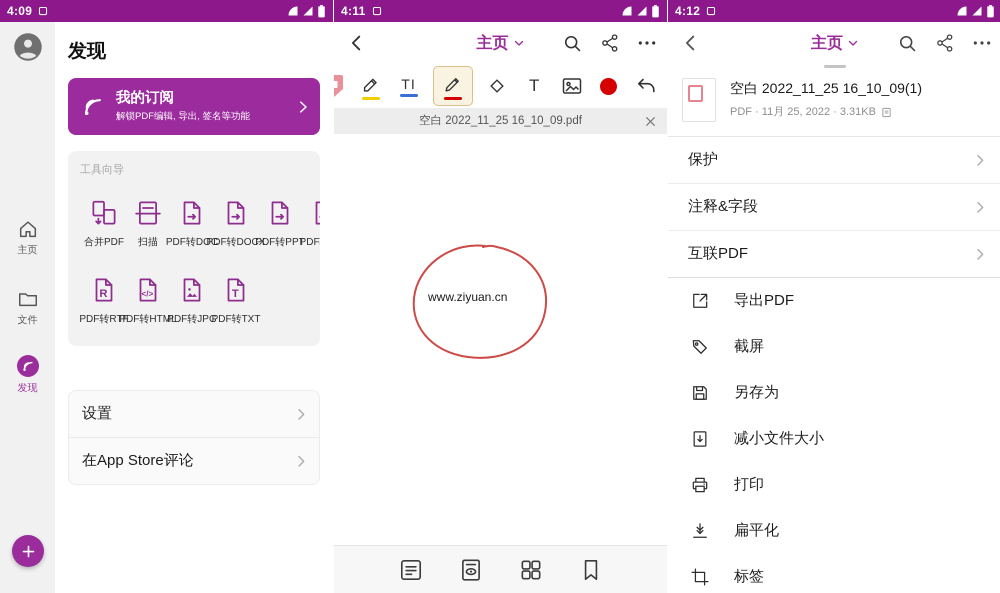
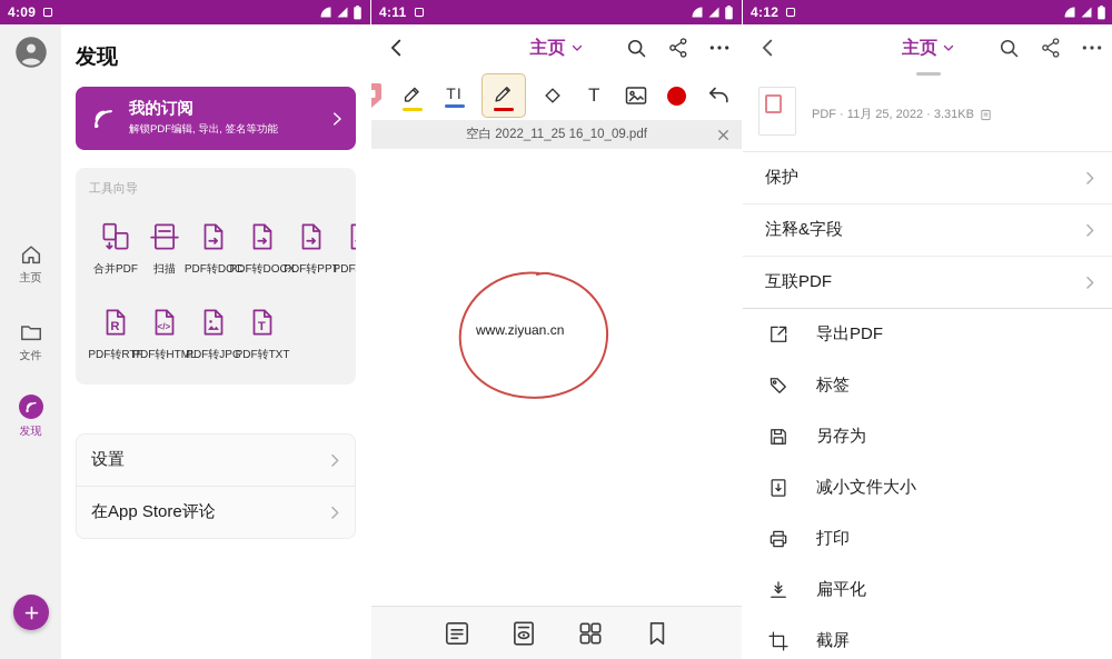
  4:09
  主页
  文件
  发现
  发现
  我的订阅
  解锁PDF编辑, 导出, 签名等功能
  工具向导
  合并PDF
  扫描
  PDF转DOC
  PDF转DOCX
  PDF转PPT
  R
  PDF转RTF
  </>
  PDF转HTML
  PDF转JPG
  T
  PDF转TXT
  设置
  在App Store评论
  4:11
  主页
  TI
  T
  空白 2022_11_25 16_10_09.pdf
  www.ziyuan.cn
  4:12
  主页
- 空白 2022_11_25 16_10_09(1)
  PDF · 11月 25, 2022 · 3.31KB
  保护
  注释&字段
  互联PDF
  导出PDF
- 截屏
+ 标签
  另存为
  减小文件大小
  打印
  扁平化
- 标签
+ 截屏
